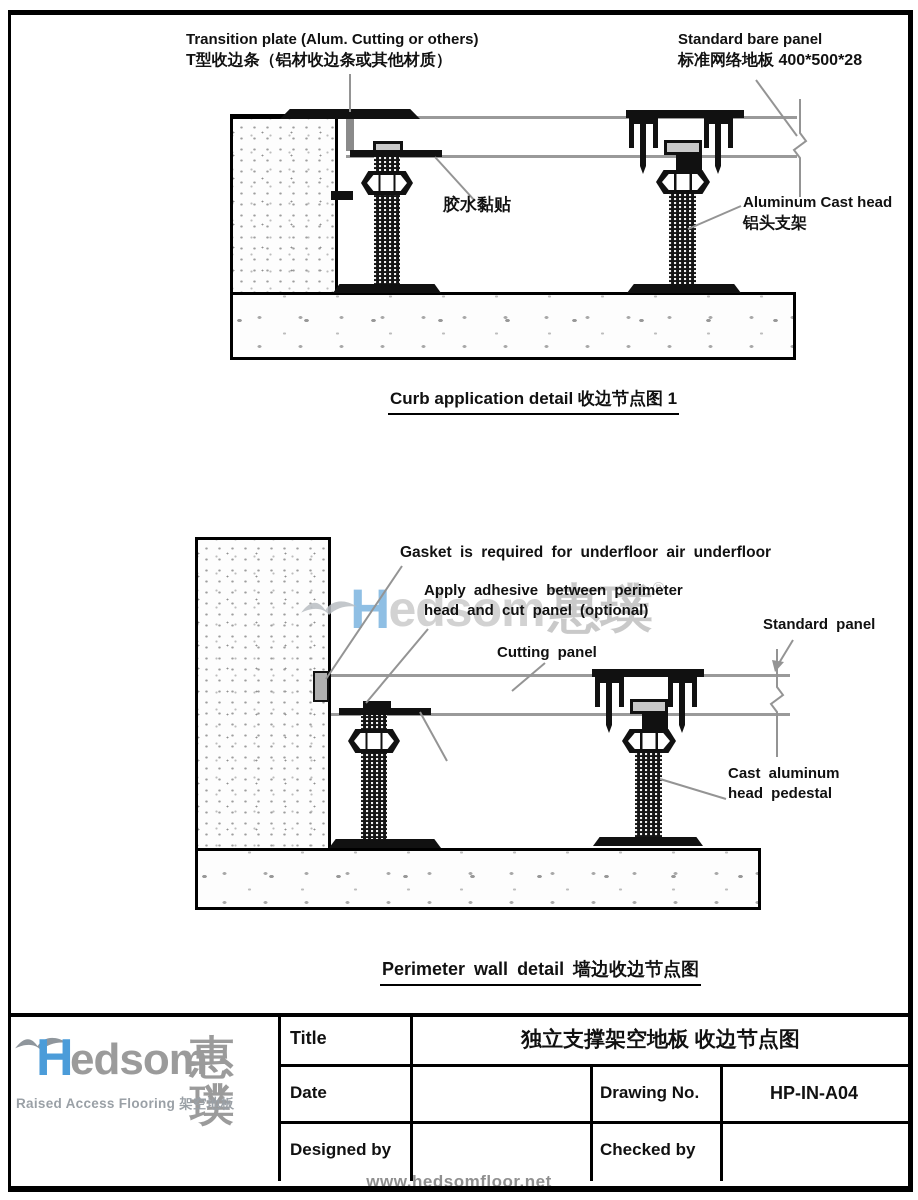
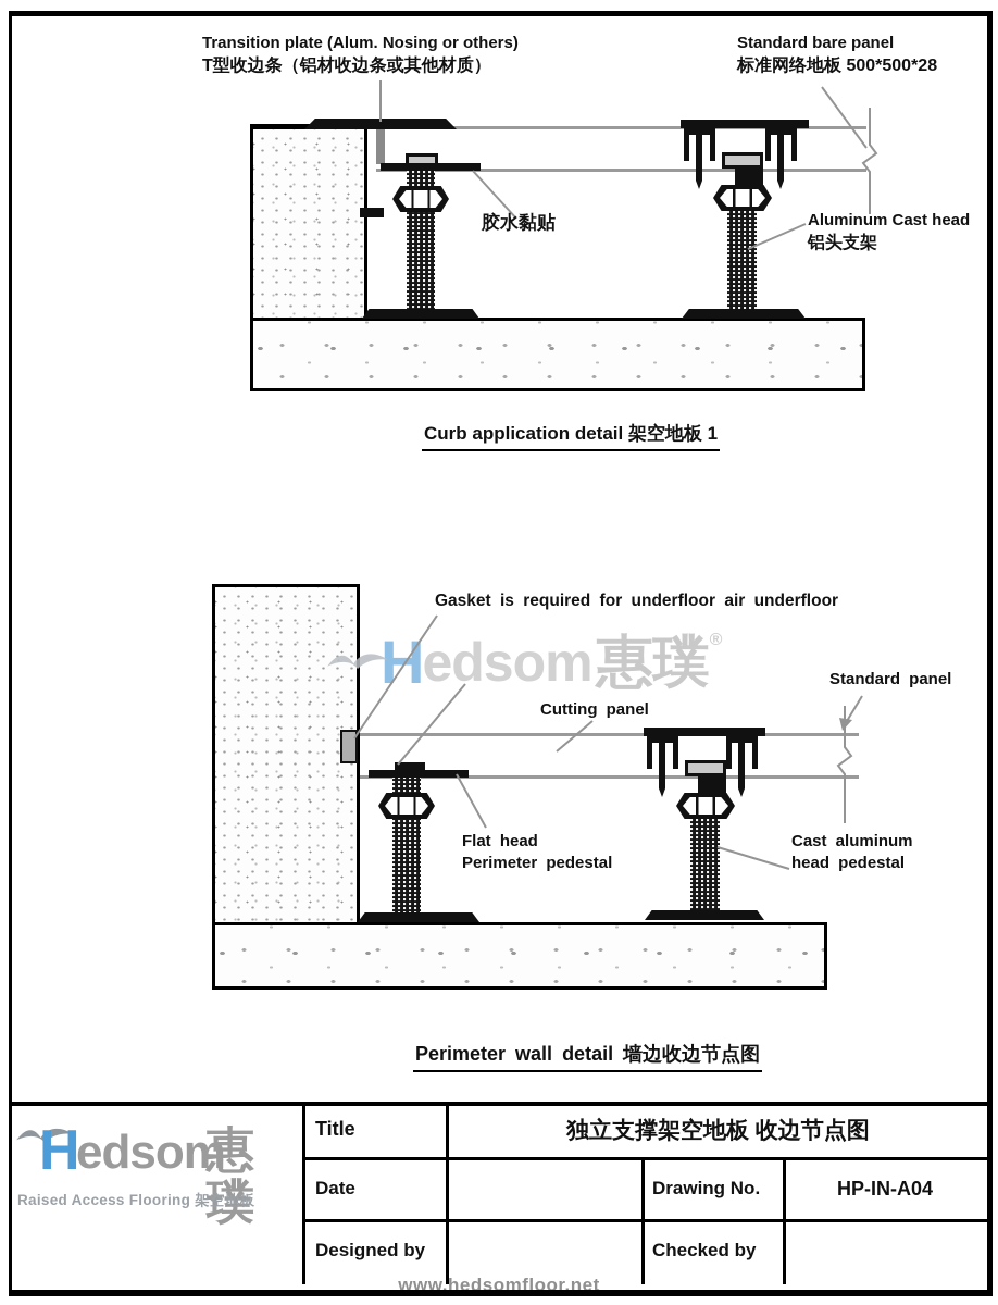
- Transition plate (Alum. Cutting or others)
+ Transition plate (Alum. Nosing or others)
  T型收边条（铝材收边条或其他材质）
  Standard bare panel
- 标准网络地板 400*500*28
+ 标准网络地板 500*500*28
  胶水黏贴
  Aluminum Cast head
  铝头支架
- Curb application detail 收边节点图 1
+ Curb application detail 架空地板 1
  H
  edsom
  惠璞
  ®
  Gasket is required for underfloor air underfloor
- Apply adhesive between perimeter
- head and cut panel (optional)
  Cutting panel
  Standard panel
+ Flat head
+ Perimeter pedestal
  Cast aluminum
  head pedestal
  Perimeter wall detail 墙边收边节点图
  Title
  独立支撑架空地板 收边节点图
  Date
  Drawing No.
  HP-IN-A04
  Designed by
  Checked by
  H
  edsom
  惠璞
  Raised Access Flooring 架空地板
  www.hedsomfloor.net
